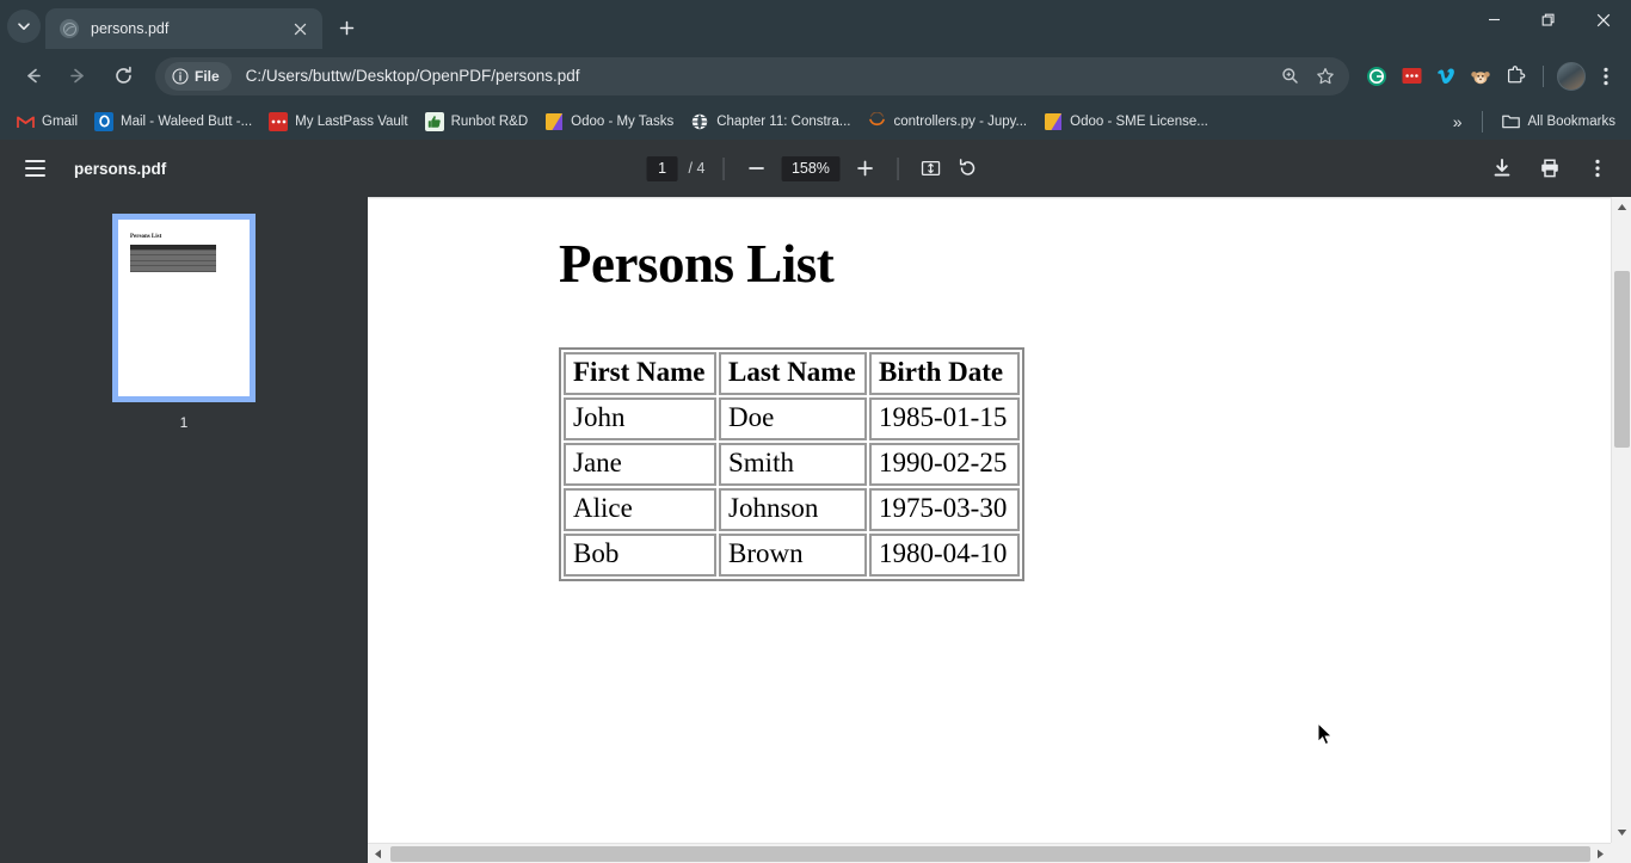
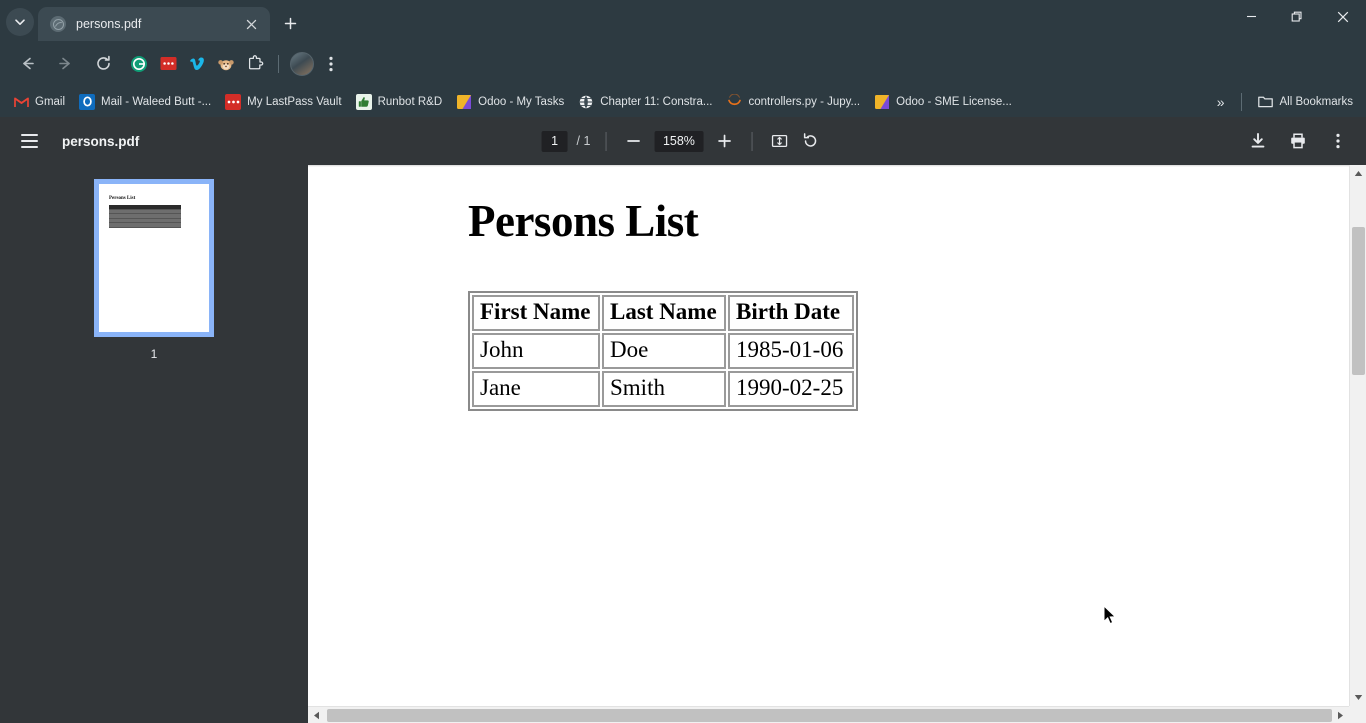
  persons.pdf
- File
- C:/Users/buttw/Desktop/OpenPDF/persons.pdf
  Gmail
  Mail - Waleed Butt -...
  My LastPass Vault
  Runbot R&D
  Odoo - My Tasks
  Chapter 11: Constra...
  controllers.py - Jupy...
  Odoo - SME License...
  »
  All Bookmarks
  persons.pdf
  1
- / 4
+ / 1
  158%
  1
  Persons List
  First Name	Last Name	Birth Date
- John	Doe	1985-01-15
+ John	Doe	1985-01-06
  Jane	Smith	1990-02-25
- Alice	Johnson	1975-03-30
- Bob	Brown	1980-04-10
